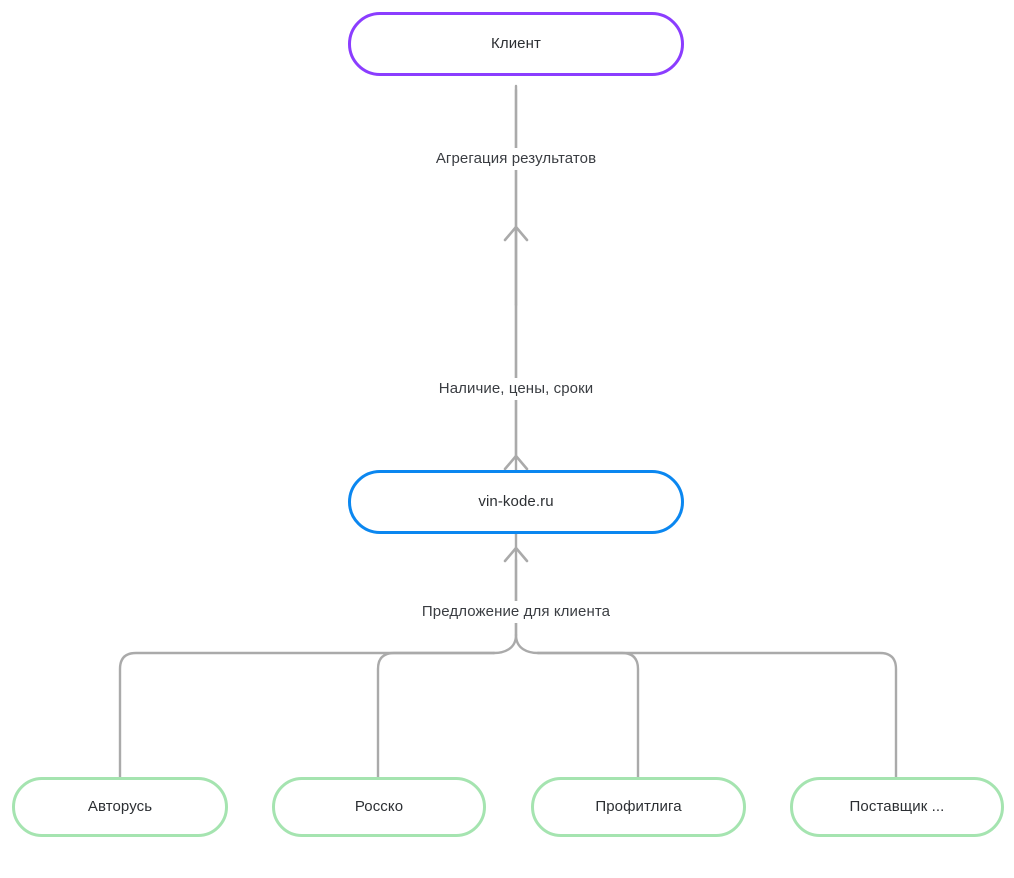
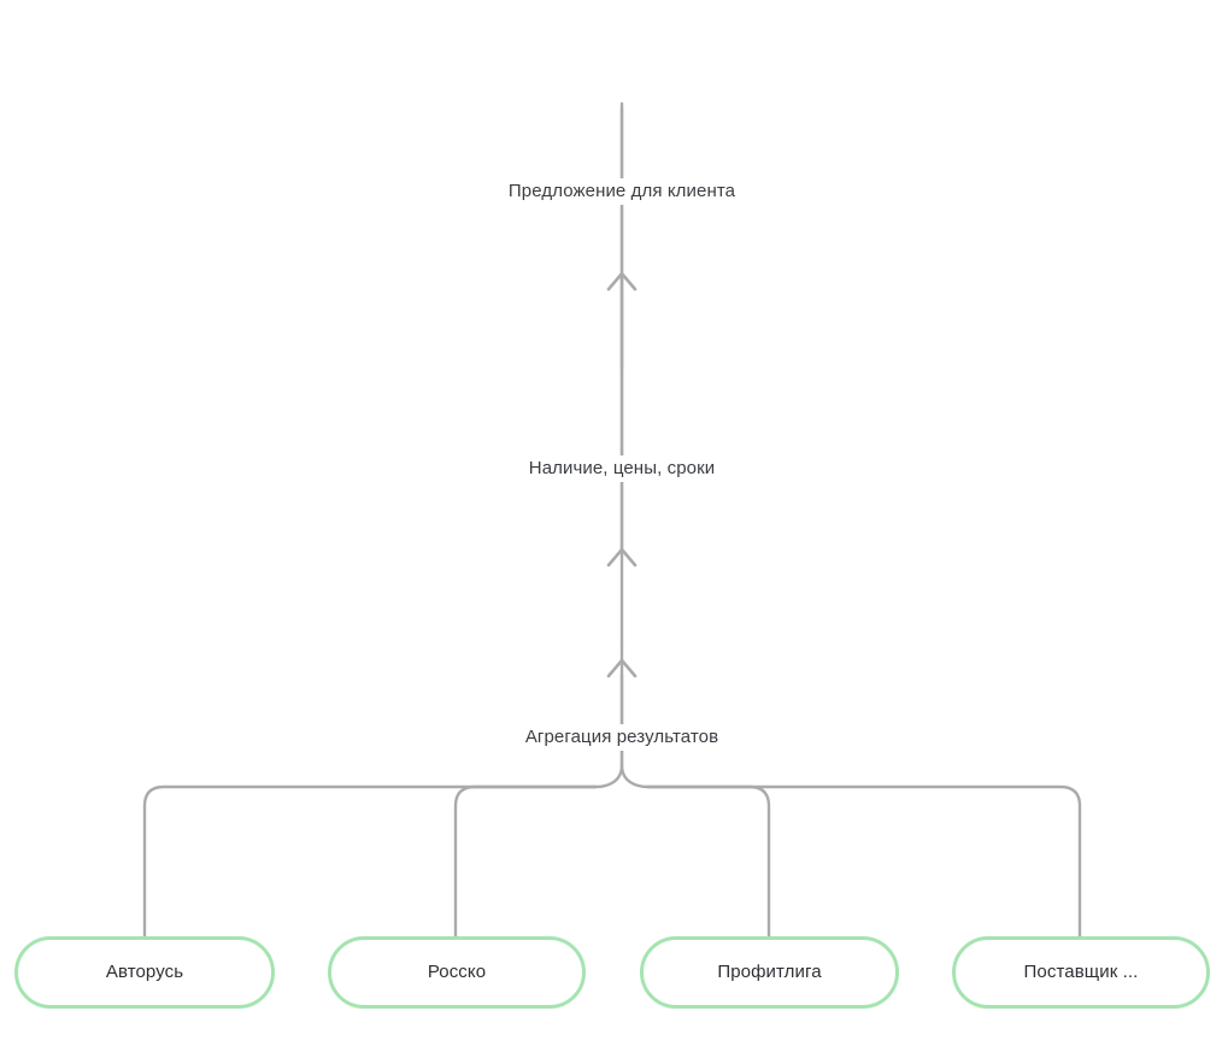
- Клиент
- vin-kode.ru
  Авторусь
  Росско
  Профитлига
  Поставщик ...
- Агрегация результатов
+ Предложение для клиента
  Наличие, цены, сроки
- Предложение для клиента
+ Агрегация результатов
